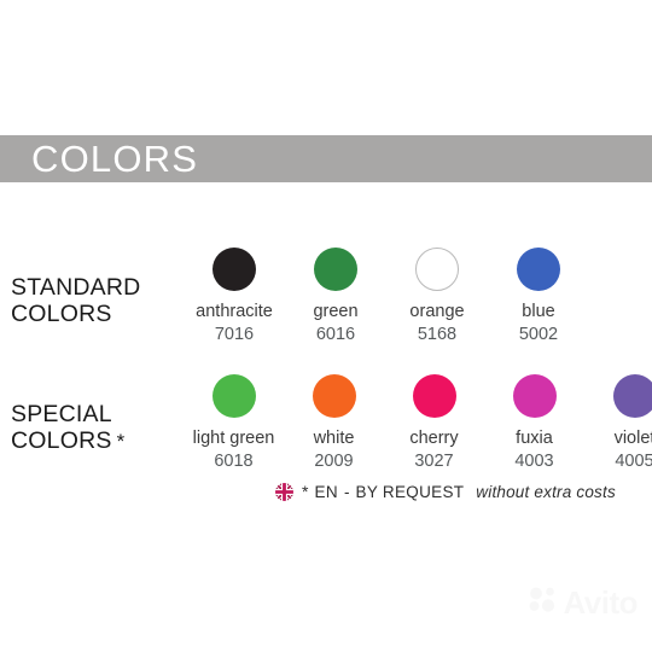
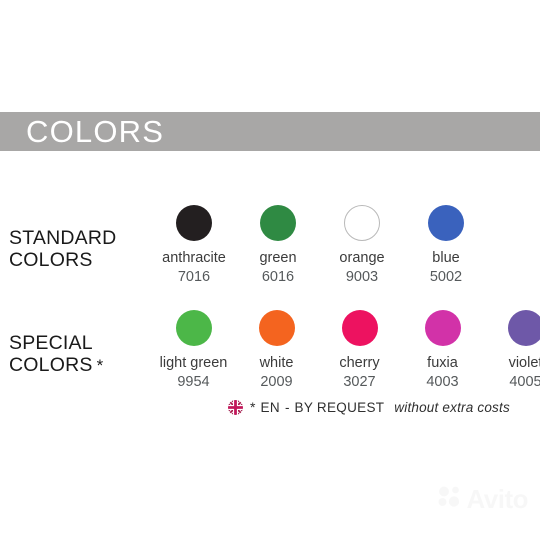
  COLORS
  STANDARD
  COLORS
  anthracite
  7016
  green
  6016
  orange
- 5168
+ 9003
  blue
  5002
  SPECIAL
  COLORS *
  light green
- 6018
+ 9954
  white
  2009
  cherry
  3027
  fuxia
  4003
  viole
  4005
  *
  EN
  -
  BY REQUEST
  without extra costs
